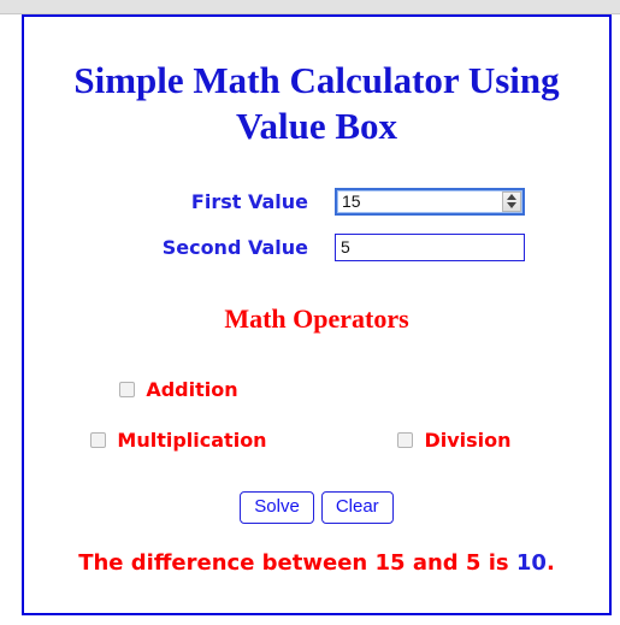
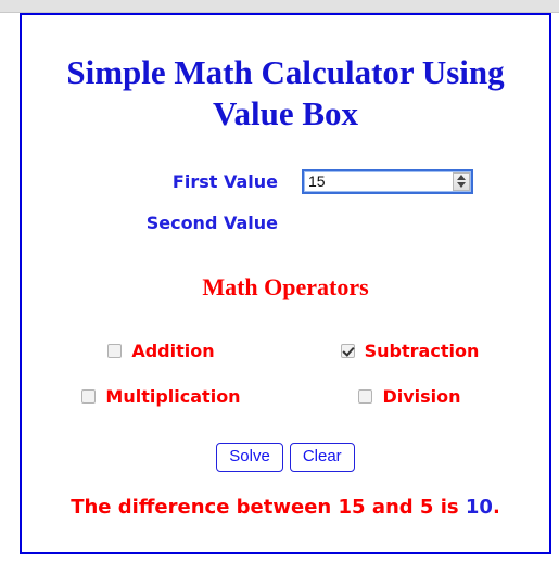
  Simple Math Calculator Using Value Box
  First Value
  15
  Second Value
- 5
  Math Operators
  Addition
+ Subtraction
  Multiplication
  Division
  Solve
  Clear
  The difference between 15 and 5 is 10.
